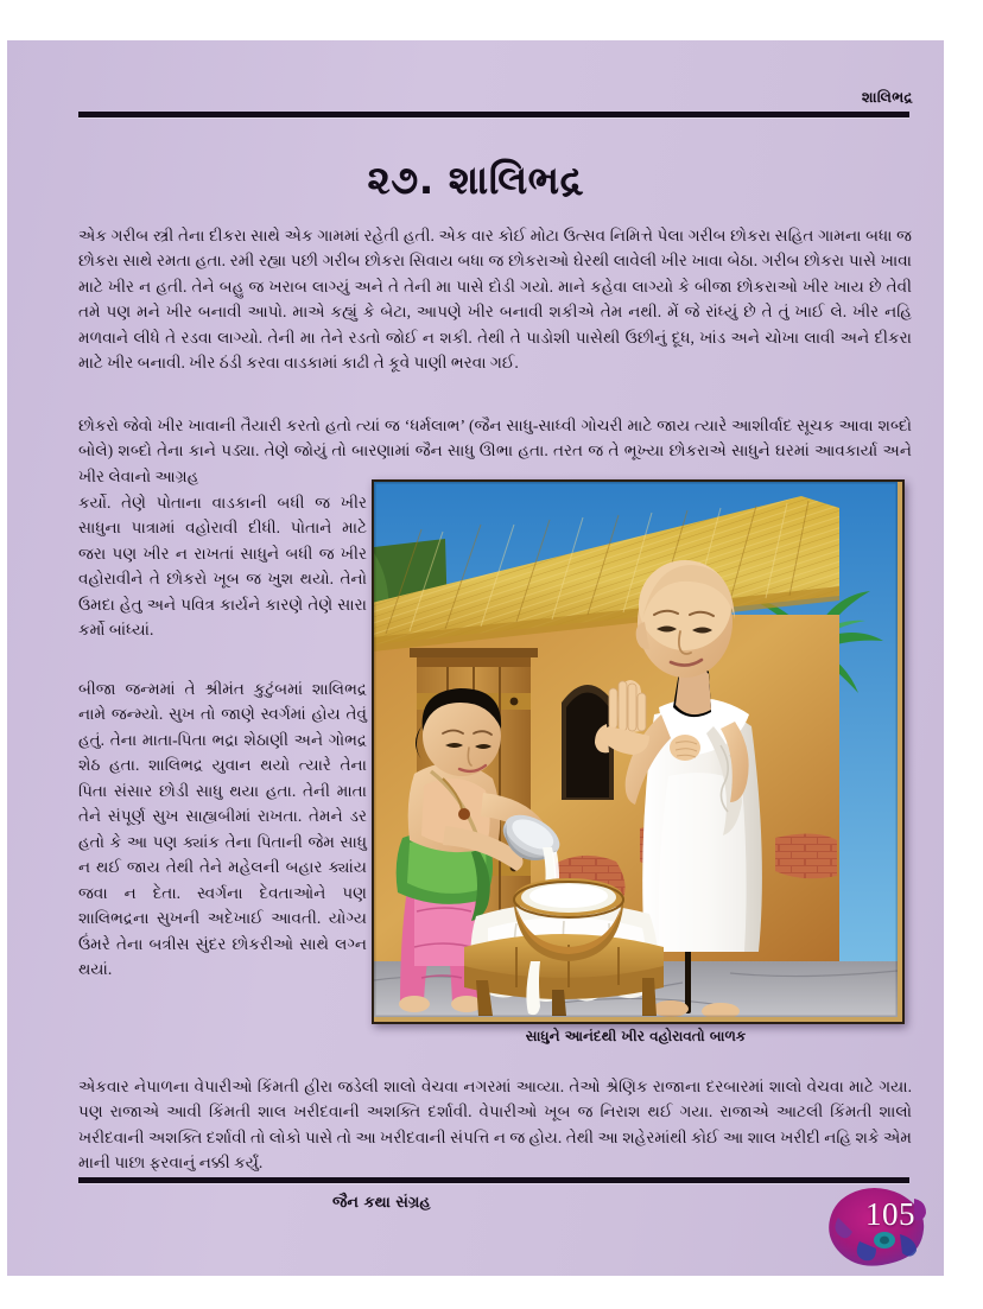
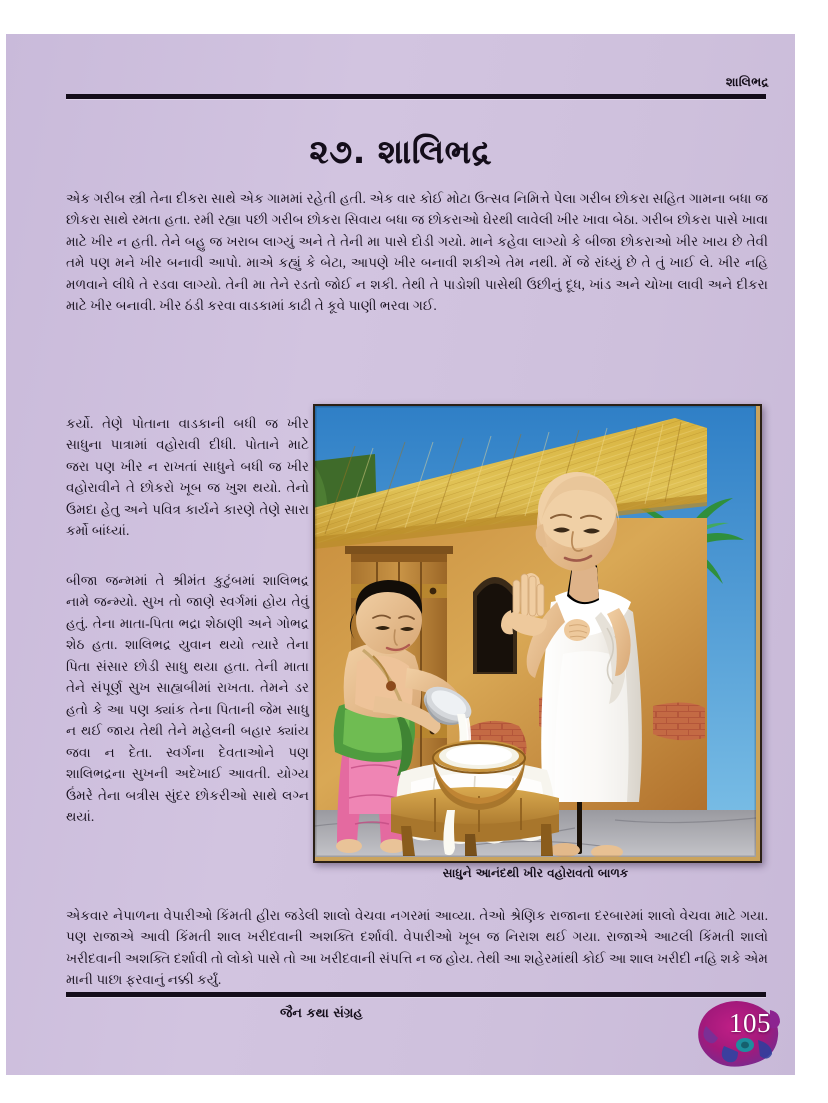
  શાલિભદ્ર
  ૨૭. શાલિભદ્ર
  એક ગરીબ સ્ત્રી તેના દીકરા સાથે એક ગામમાં રહેતી હતી. એક વાર કોઈ મોટા ઉત્સવ નિમિત્તે પેલા ગરીબ છોકરા સહિત ગામના બધા જ છોકરા સાથે રમતા હતા. રમી રહ્યા પછી ગરીબ છોકરા સિવાય બધા જ છોકરાઓ ઘેરથી લાવેલી ખીર ખાવા બેઠા. ગરીબ છોકરા પાસે ખાવા માટે ખીર ન હતી. તેને બહુ જ ખરાબ લાગ્યું અને તે તેની મા પાસે દોડી ગયો. માને કહેવા લાગ્યો કે બીજા છોકરાઓ ખીર ખાય છે તેવી તમે પણ મને ખીર બનાવી આપો. માએ કહ્યું કે બેટા, આપણે ખીર બનાવી શકીએ તેમ નથી. મેં જે રાંધ્યું છે તે તું ખાઈ લે. ખીર નહિ મળવાને લીધે તે રડવા લાગ્યો. તેની મા તેને રડતો જોઈ ન શકી. તેથી તે પાડોશી પાસેથી ઉછીનું દૂધ, ખાંડ અને ચોખા લાવી અને દીકરા માટે ખીર બનાવી. ખીર ઠંડી કરવા વાડકામાં કાઢી તે કૂવે પાણી ભરવા ગઈ.
- છોકરો જેવો ખીર ખાવાની તૈયારી કરતો હતો ત્યાં જ ‘ધર્મલાભ’ (જૈન સાધુ-સાધ્વી ગોચરી માટે જાય ત્યારે આશીર્વાદ સૂચક આવા શબ્દો બોલે) શબ્દો તેના કાને પડ્યા. તેણે જોયું તો બારણામાં જૈન સાધુ ઊભા હતા. તરત જ તે ભૂખ્યા છોકરાએ સાધુને ઘરમાં આવકાર્યા અને ખીર લેવાનો આગ્રહ
  કર્યો. તેણે પોતાના વાડકાની બધી જ ખીર સાધુના પાત્રામાં વહોરાવી દીધી. પોતાને માટે જરા પણ ખીર ન રાખતાં સાધુને બધી જ ખીર વહોરાવીને તે છોકરો ખૂબ જ ખુશ થયો. તેનો ઉમદા હેતુ અને પવિત્ર કાર્યને કારણે તેણે સારા કર્મો બાંધ્યાં.
  બીજા જન્મમાં તે શ્રીમંત કુટુંબમાં શાલિભદ્ર નામે જન્મ્યો. સુખ તો જાણે સ્વર્ગમાં હોય તેવું હતું. તેના માતા-પિતા ભદ્રા શેઠાણી અને ગોભદ્ર શેઠ હતા. શાલિભદ્ર યુવાન થયો ત્યારે તેના પિતા સંસાર છોડી સાધુ થયા હતા. તેની માતા તેને સંપૂર્ણ સુખ સાહ્યબીમાં રાખતા. તેમને ડર હતો કે આ પણ ક્યાંક તેના પિતાની જેમ સાધુ ન થઈ જાય તેથી તેને મહેલની બહાર ક્યાંય જવા ન દેતા. સ્વર્ગના દેવતાઓને પણ શાલિભદ્રના સુખની અદેખાઈ આવતી. યોગ્ય ઉંમરે તેના બત્રીસ સુંદર છોકરીઓ સાથે લગ્ન થયાં.
  સાધુને આનંદથી ખીર વહોરાવતો બાળક
  એકવાર નેપાળના વેપારીઓ કિંમતી હીરા જડેલી શાલો વેચવા નગરમાં આવ્યા. તેઓ શ્રેણિક રાજાના દરબારમાં શાલો વેચવા માટે ગયા. પણ રાજાએ આવી કિંમતી શાલ ખરીદવાની અશક્તિ દર્શાવી. વેપારીઓ ખૂબ જ નિરાશ થઈ ગયા. રાજાએ આટલી કિંમતી શાલો ખરીદવાની અશક્તિ દર્શાવી તો લોકો પાસે તો આ ખરીદવાની સંપત્તિ ન જ હોય. તેથી આ શહેરમાંથી કોઈ આ શાલ ખરીદી નહિ શકે એમ માની પાછા ફરવાનું નક્કી કર્યું.
  જૈન કથા સંગ્રહ
  105
